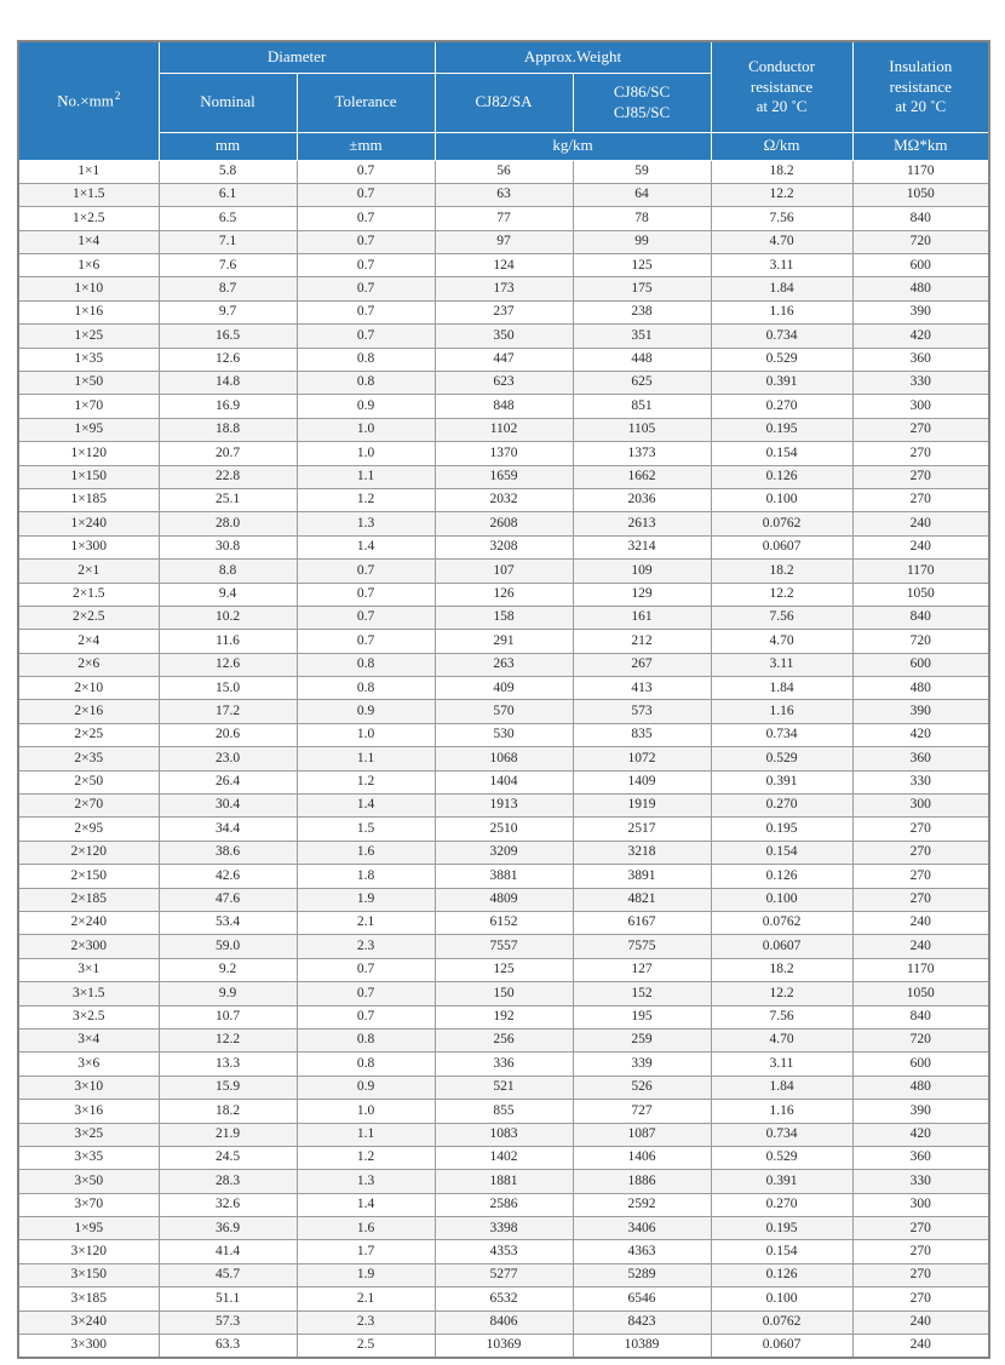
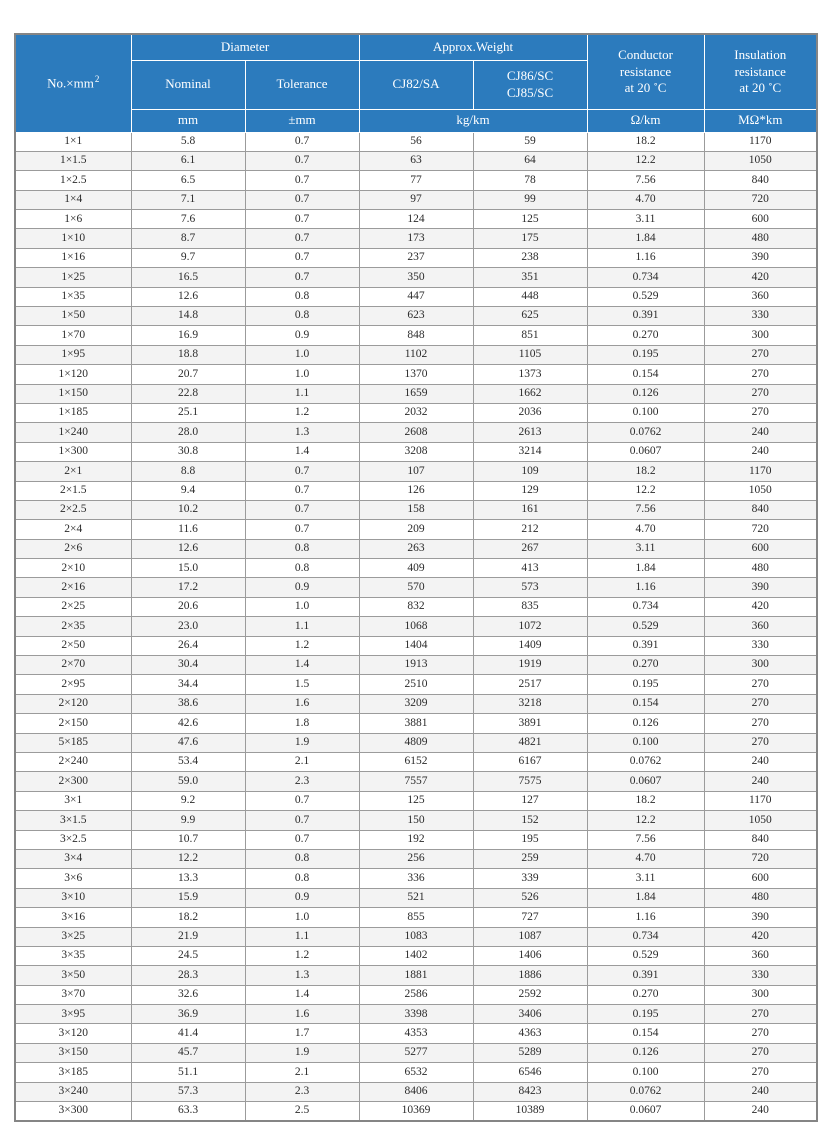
  No.×mm2	Diameter	Approx.Weight	Conductor resistance at 20 ˚C	Insulation resistance at 20 ˚C
  Nominal	Tolerance	CJ82/SA	CJ86/SC CJ85/SC
  mm	±mm	kg/km	Ω/km	MΩ*km
  1×1	5.8	0.7	56	59	18.2	1170
  1×1.5	6.1	0.7	63	64	12.2	1050
  1×2.5	6.5	0.7	77	78	7.56	840
  1×4	7.1	0.7	97	99	4.70	720
  1×6	7.6	0.7	124	125	3.11	600
  1×10	8.7	0.7	173	175	1.84	480
  1×16	9.7	0.7	237	238	1.16	390
  1×25	16.5	0.7	350	351	0.734	420
  1×35	12.6	0.8	447	448	0.529	360
  1×50	14.8	0.8	623	625	0.391	330
  1×70	16.9	0.9	848	851	0.270	300
  1×95	18.8	1.0	1102	1105	0.195	270
  1×120	20.7	1.0	1370	1373	0.154	270
  1×150	22.8	1.1	1659	1662	0.126	270
  1×185	25.1	1.2	2032	2036	0.100	270
  1×240	28.0	1.3	2608	2613	0.0762	240
  1×300	30.8	1.4	3208	3214	0.0607	240
  2×1	8.8	0.7	107	109	18.2	1170
  2×1.5	9.4	0.7	126	129	12.2	1050
  2×2.5	10.2	0.7	158	161	7.56	840
- 2×4	11.6	0.7	291	212	4.70	720
+ 2×4	11.6	0.7	209	212	4.70	720
  2×6	12.6	0.8	263	267	3.11	600
  2×10	15.0	0.8	409	413	1.84	480
  2×16	17.2	0.9	570	573	1.16	390
- 2×25	20.6	1.0	530	835	0.734	420
+ 2×25	20.6	1.0	832	835	0.734	420
  2×35	23.0	1.1	1068	1072	0.529	360
  2×50	26.4	1.2	1404	1409	0.391	330
  2×70	30.4	1.4	1913	1919	0.270	300
  2×95	34.4	1.5	2510	2517	0.195	270
  2×120	38.6	1.6	3209	3218	0.154	270
  2×150	42.6	1.8	3881	3891	0.126	270
- 2×185	47.6	1.9	4809	4821	0.100	270
+ 5×185	47.6	1.9	4809	4821	0.100	270
  2×240	53.4	2.1	6152	6167	0.0762	240
  2×300	59.0	2.3	7557	7575	0.0607	240
  3×1	9.2	0.7	125	127	18.2	1170
  3×1.5	9.9	0.7	150	152	12.2	1050
  3×2.5	10.7	0.7	192	195	7.56	840
  3×4	12.2	0.8	256	259	4.70	720
  3×6	13.3	0.8	336	339	3.11	600
  3×10	15.9	0.9	521	526	1.84	480
  3×16	18.2	1.0	855	727	1.16	390
  3×25	21.9	1.1	1083	1087	0.734	420
  3×35	24.5	1.2	1402	1406	0.529	360
  3×50	28.3	1.3	1881	1886	0.391	330
  3×70	32.6	1.4	2586	2592	0.270	300
- 1×95	36.9	1.6	3398	3406	0.195	270
+ 3×95	36.9	1.6	3398	3406	0.195	270
  3×120	41.4	1.7	4353	4363	0.154	270
  3×150	45.7	1.9	5277	5289	0.126	270
  3×185	51.1	2.1	6532	6546	0.100	270
  3×240	57.3	2.3	8406	8423	0.0762	240
  3×300	63.3	2.5	10369	10389	0.0607	240
